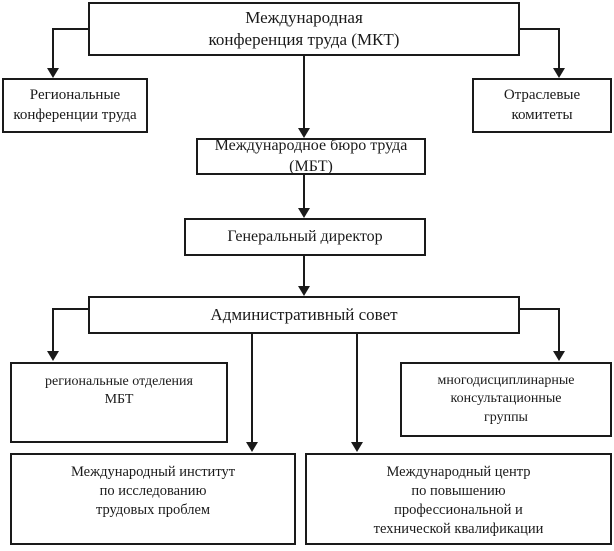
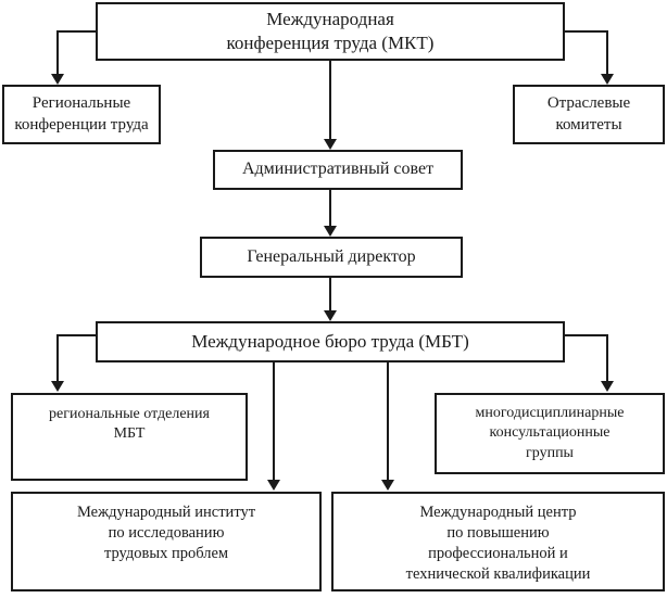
  Международная
  конференция труда (МКТ)
  Региональные
  конференции труда
  Отраслевые
  комитеты
- Международное бюро труда (МБТ)
+ Административный совет
  Генеральный директор
- Административный совет
+ Международное бюро труда (МБТ)
  региональные отделения
  МБТ
  многодисциплинарные
  консультационные
  группы
  Международный институт
  по исследованию
  трудовых проблем
  Международный центр
  по повышению
  профессиональной и
  технической квалификации
